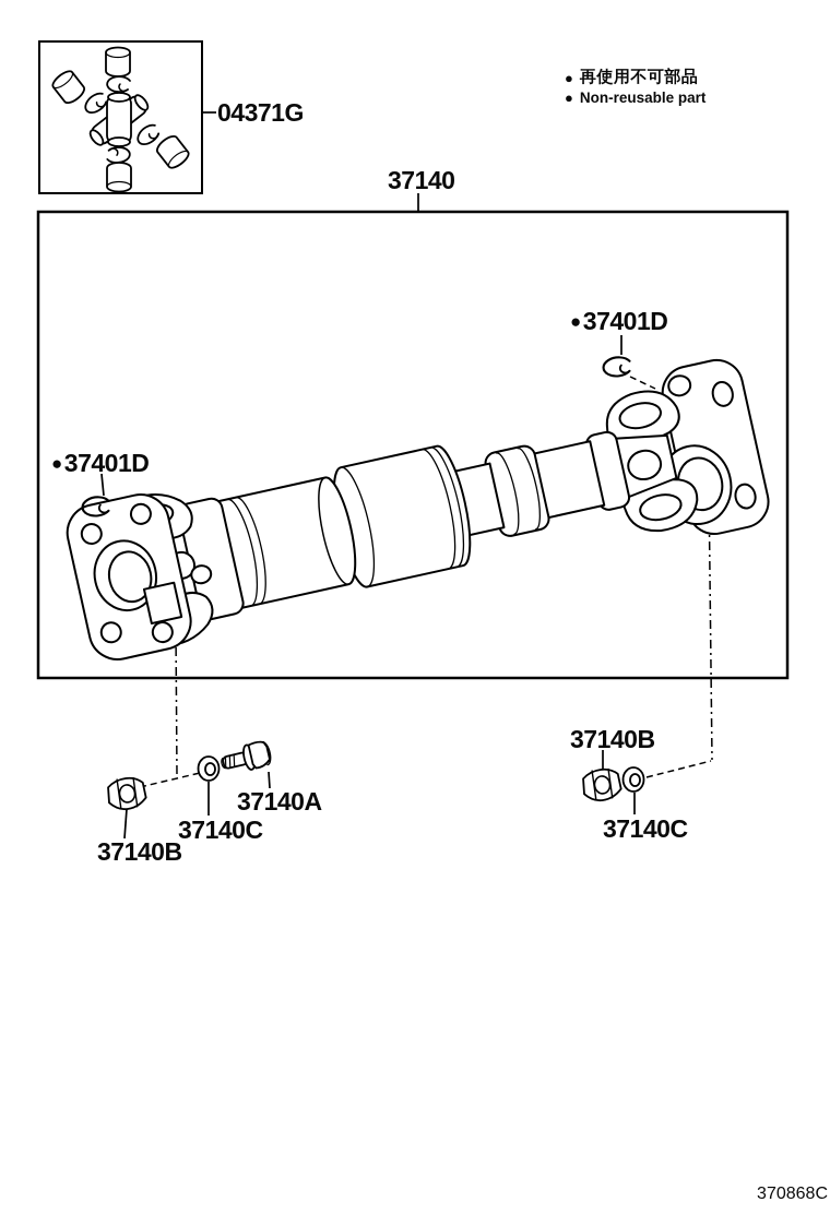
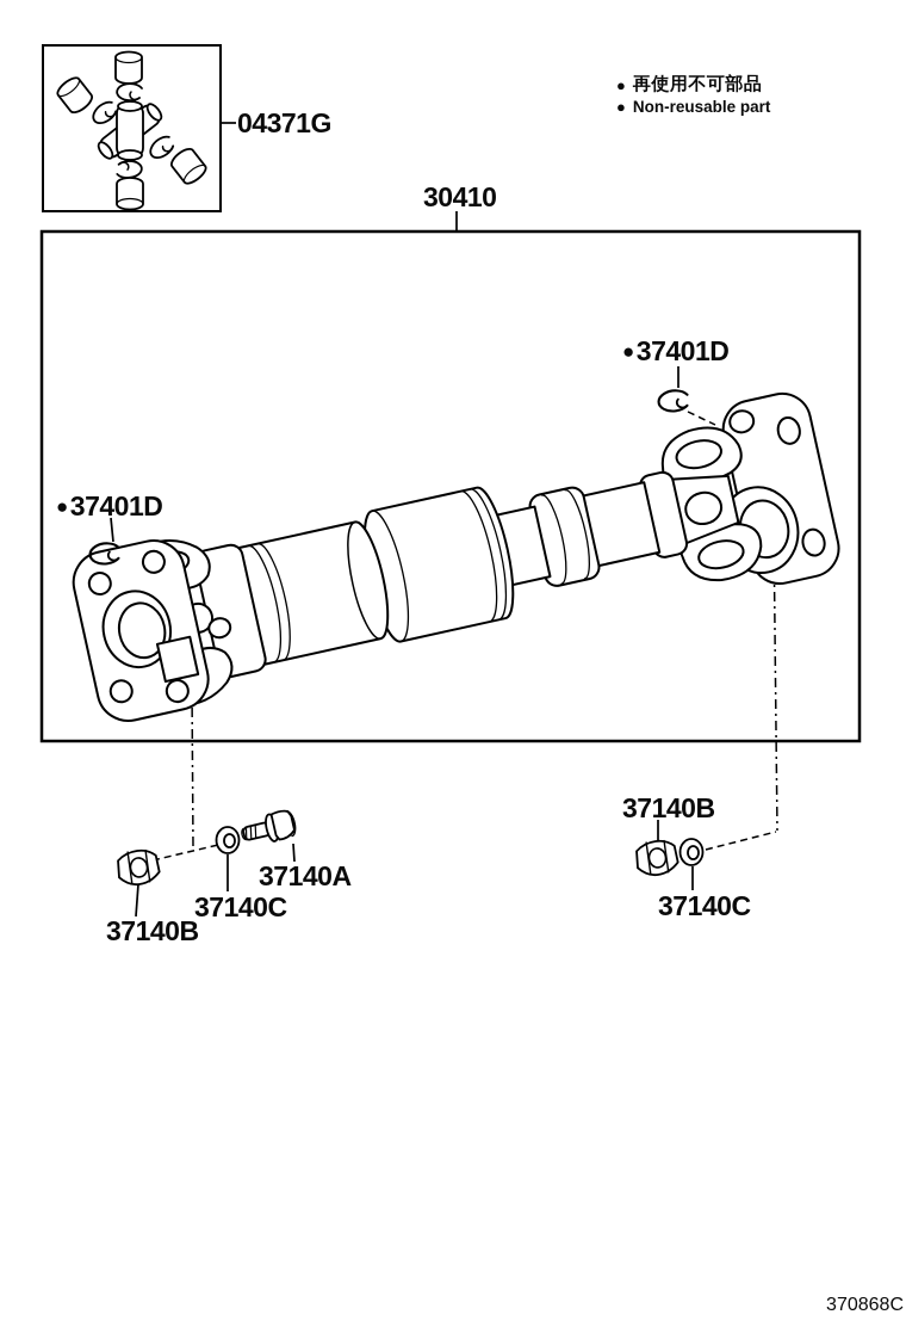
  ●
  再使用不可部品
  ●
  Non-reusable part
  04371G
- 37140
+ 30410
  ●37401D
  ●37401D
  37140B
  37140C
  37140A
  37140B
  37140C
  370868C
